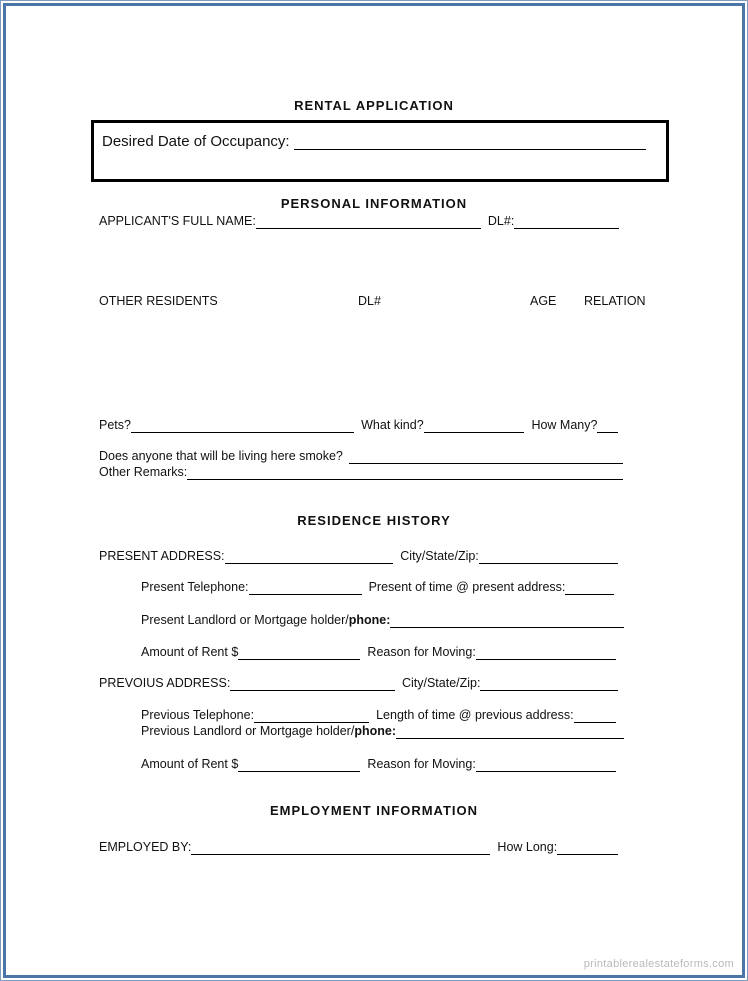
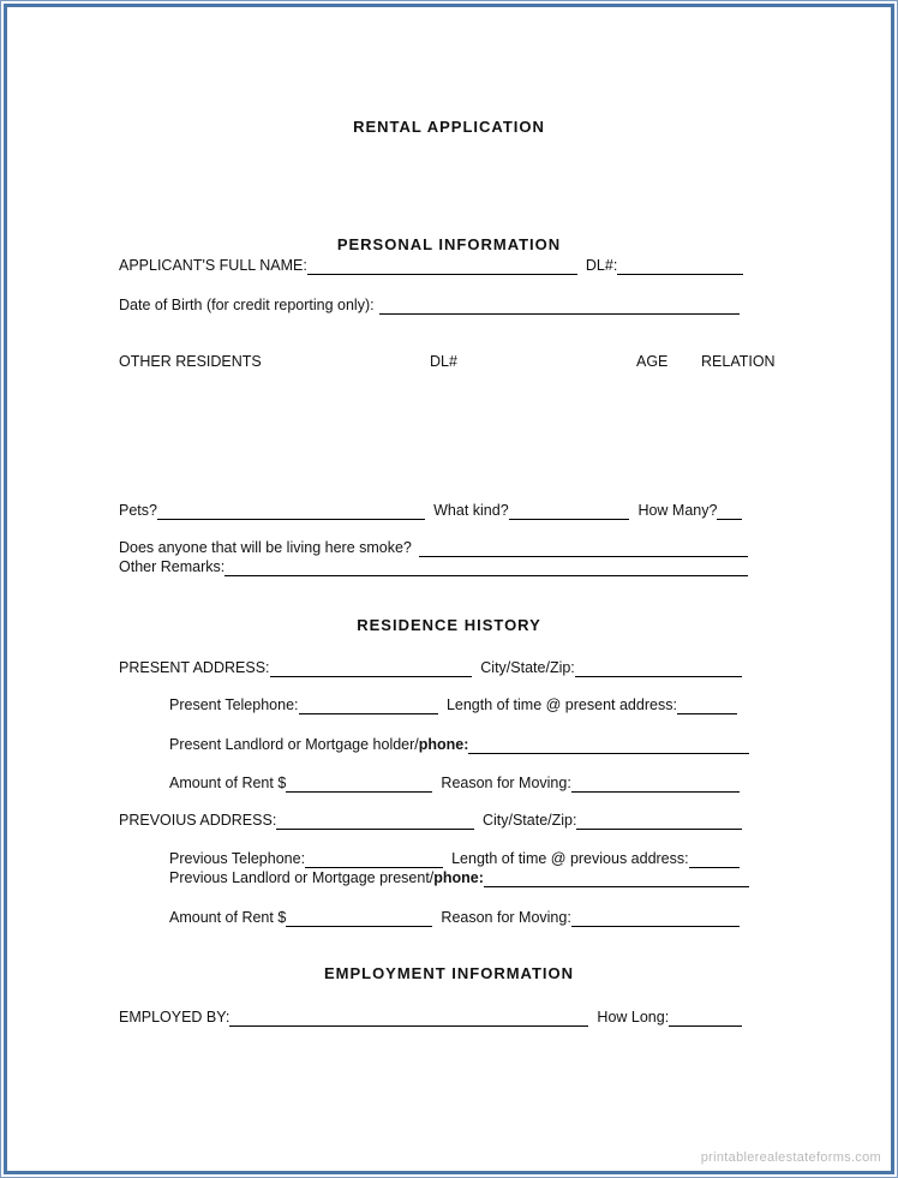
  RENTAL APPLICATION
- Desired Date of Occupancy:
  PERSONAL INFORMATION
  APPLICANT'S FULL NAME:
  DL#:
+ Date of Birth (for credit reporting only):
  OTHER RESIDENTS
  DL#
  AGE
  RELATION
  Pets?
  What kind?
  How Many?
  Does anyone that will be living here smoke?
  Other Remarks:
  RESIDENCE HISTORY
  PRESENT ADDRESS:
  City/State/Zip:
  Present Telephone:
- Present of time @ present address:
+ Length of time @ present address:
  Present Landlord or Mortgage holder/
  phone:
  Amount of Rent $
  Reason for Moving:
  PREVOIUS ADDRESS:
  City/State/Zip:
  Previous Telephone:
  Length of time @ previous address:
- Previous Landlord or Mortgage holder/
+ Previous Landlord or Mortgage present/
  phone:
  Amount of Rent $
  Reason for Moving:
  EMPLOYMENT INFORMATION
  EMPLOYED BY:
  How Long:
  printablerealestateforms.com
